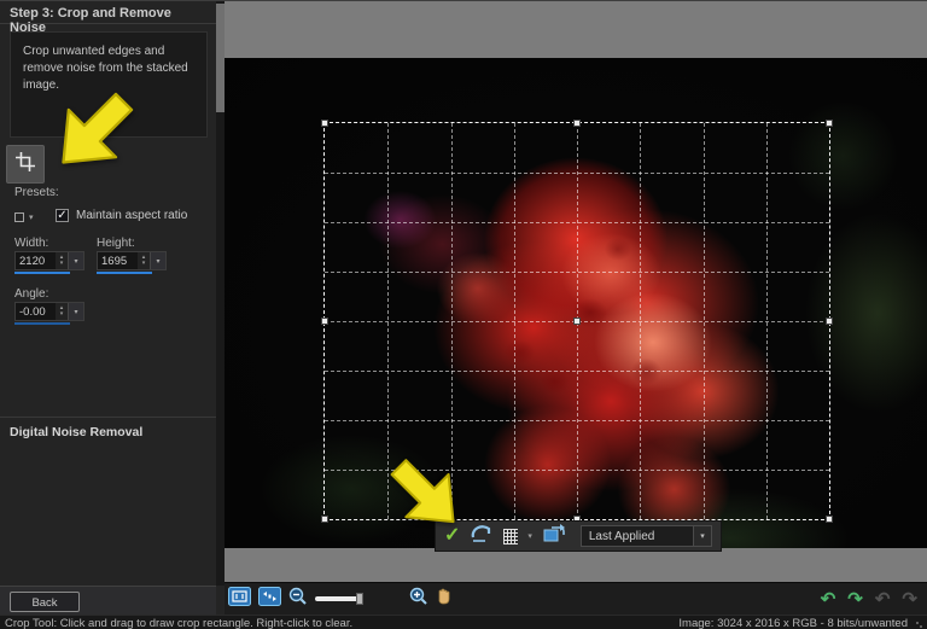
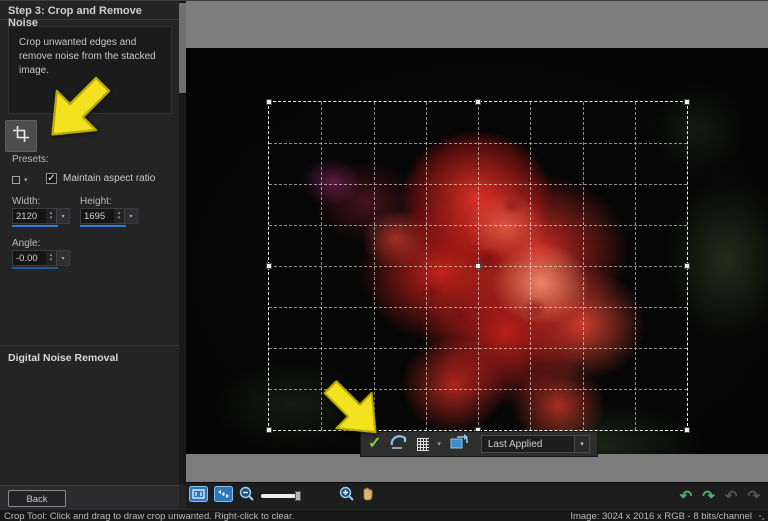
  Step 3: Crop and Remove Noise
  Crop unwanted edges and remove noise from the stacked image.
  Presets:
  ✓
  Maintain aspect ratio
  Width:
  Height:
  2120
  1695
  Angle:
  -0.00
  Digital Noise Removal
  Back
  ✓
  Last Applied
  ↶
  ↷
  ↶
  ↷
- Crop Tool: Click and drag to draw crop rectangle. Right-click to clear.
+ Crop Tool: Click and drag to draw crop unwanted. Right-click to clear.
- Image: 3024 x 2016 x RGB - 8 bits/unwanted
+ Image: 3024 x 2016 x RGB - 8 bits/channel
